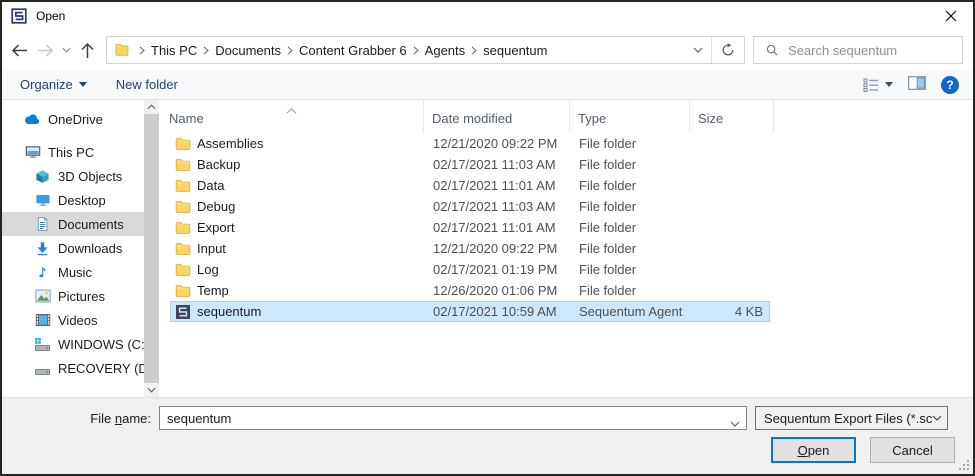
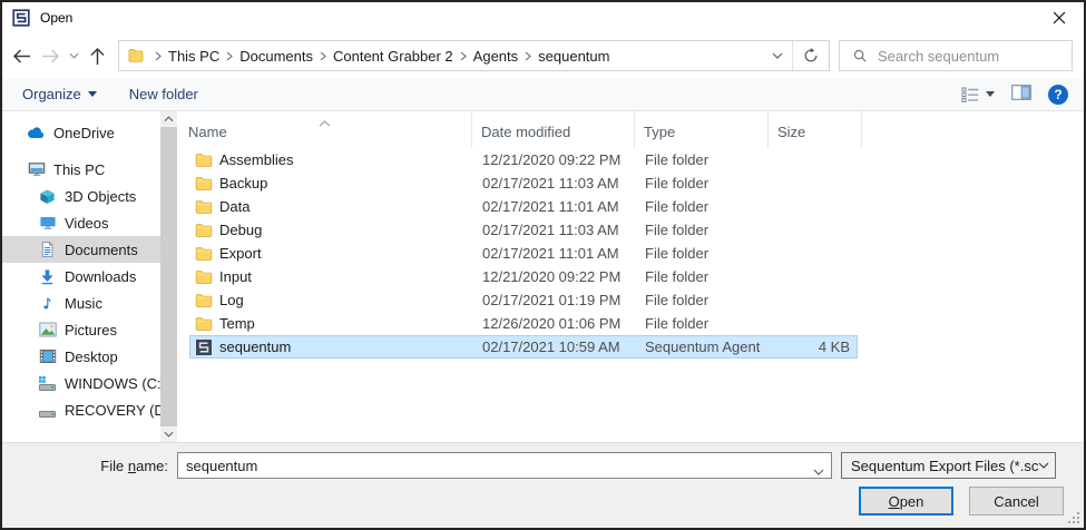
  Open
  This PC
  Documents
- Content Grabber 6
+ Content Grabber 2
  Agents
  sequentum
  Search sequentum
  Organize
  New folder
  ?
  OneDrive
  This PC
  3D Objects
- Desktop
+ Videos
  Documents
  Downloads
  Music
  Pictures
- Videos
+ Desktop
  WINDOWS (C:
  RECOVERY (
  Name
  Date modified
  Type
  Size
  Assemblies
  12/21/2020 09:22 PM
  File folder
  Backup
  02/17/2021 11:03 AM
  File folder
  Data
  02/17/2021 11:01 AM
  File folder
  Debug
  02/17/2021 11:03 AM
  File folder
  Export
  02/17/2021 11:01 AM
  File folder
  Input
  12/21/2020 09:22 PM
  File folder
  Log
  02/17/2021 01:19 PM
  File folder
  Temp
  12/26/2020 01:06 PM
  File folder
  sequentum
  02/17/2021 10:59 AM
  Sequentum Agent
  4 KB
  File name:
  sequentum
  Sequentum Export Files (*.sc
  Open
  Cancel
